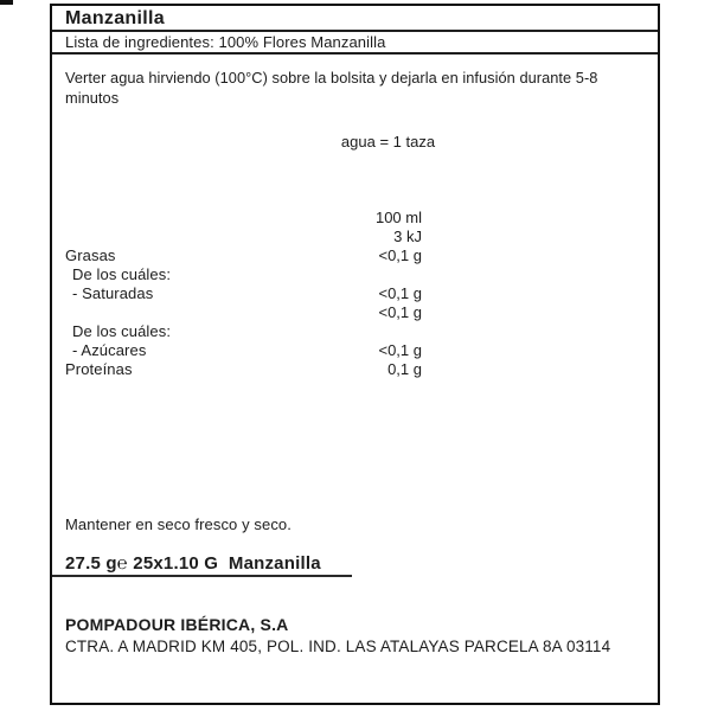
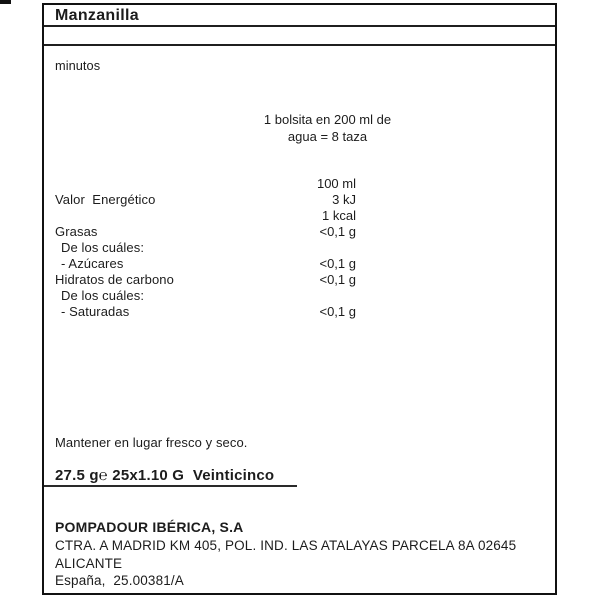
  Manzanilla
- Lista de ingredientes: 100% Flores Manzanilla
- Verter agua hirviendo (100°C) sobre la bolsita y dejarla en infusión durante 5-8
  minutos
+ 1 bolsita en 200 ml de
- agua = 1 taza
+ agua = 8 taza
  100 ml
+ Valor Energético
  3 kJ
+ 1 kcal
  Grasas
  <0,1 g
  De los cuáles:
- - Saturadas
+ - Azúcares
  <0,1 g
+ Hidratos de carbono
  <0,1 g
  De los cuáles:
- - Azúcares
+ - Saturadas
  <0,1 g
- Proteínas
- 0,1 g
- Mantener en seco fresco y seco.
+ Mantener en lugar fresco y seco.
- 27.5 g℮ 25x1.10 G Manzanilla
+ 27.5 g℮ 25x1.10 G Veinticinco
  POMPADOUR IBÉRICA, S.A
- CTRA. A MADRID KM 405, POL. IND. LAS ATALAYAS PARCELA 8A 03114
+ CTRA. A MADRID KM 405, POL. IND. LAS ATALAYAS PARCELA 8A 02645
+ ALICANTE
+ España, 25.00381/A
